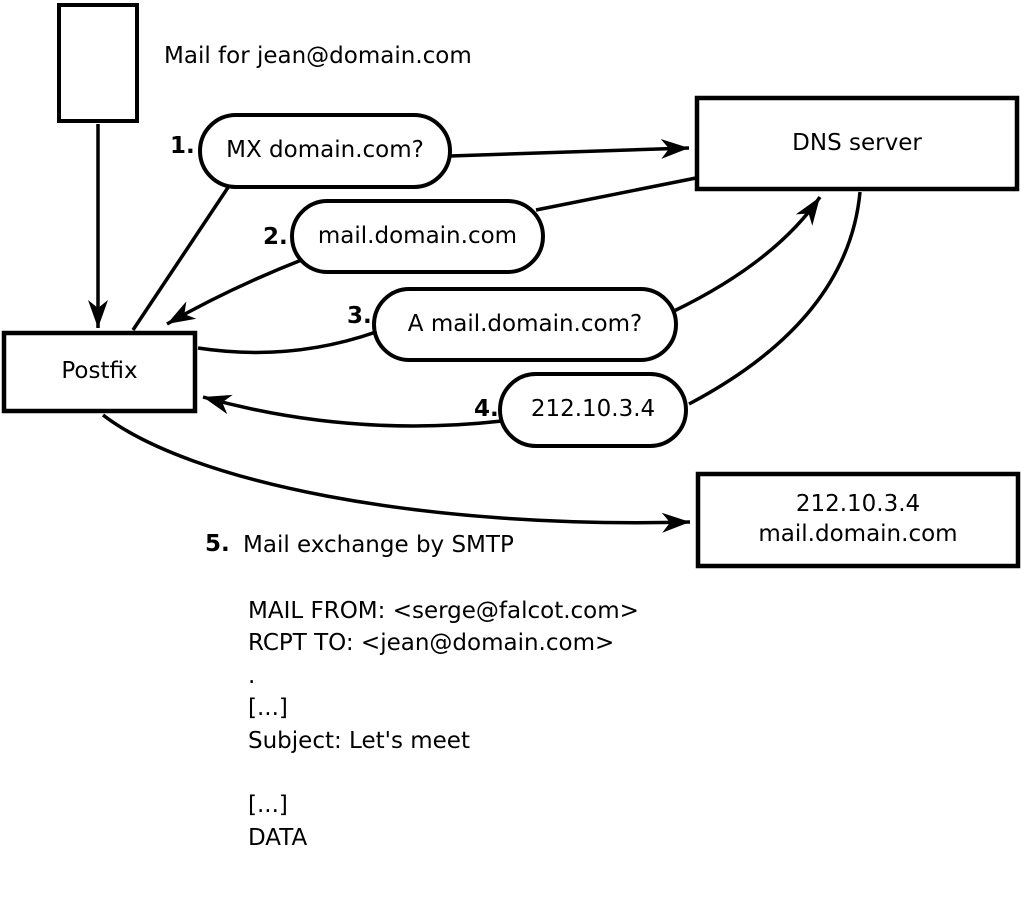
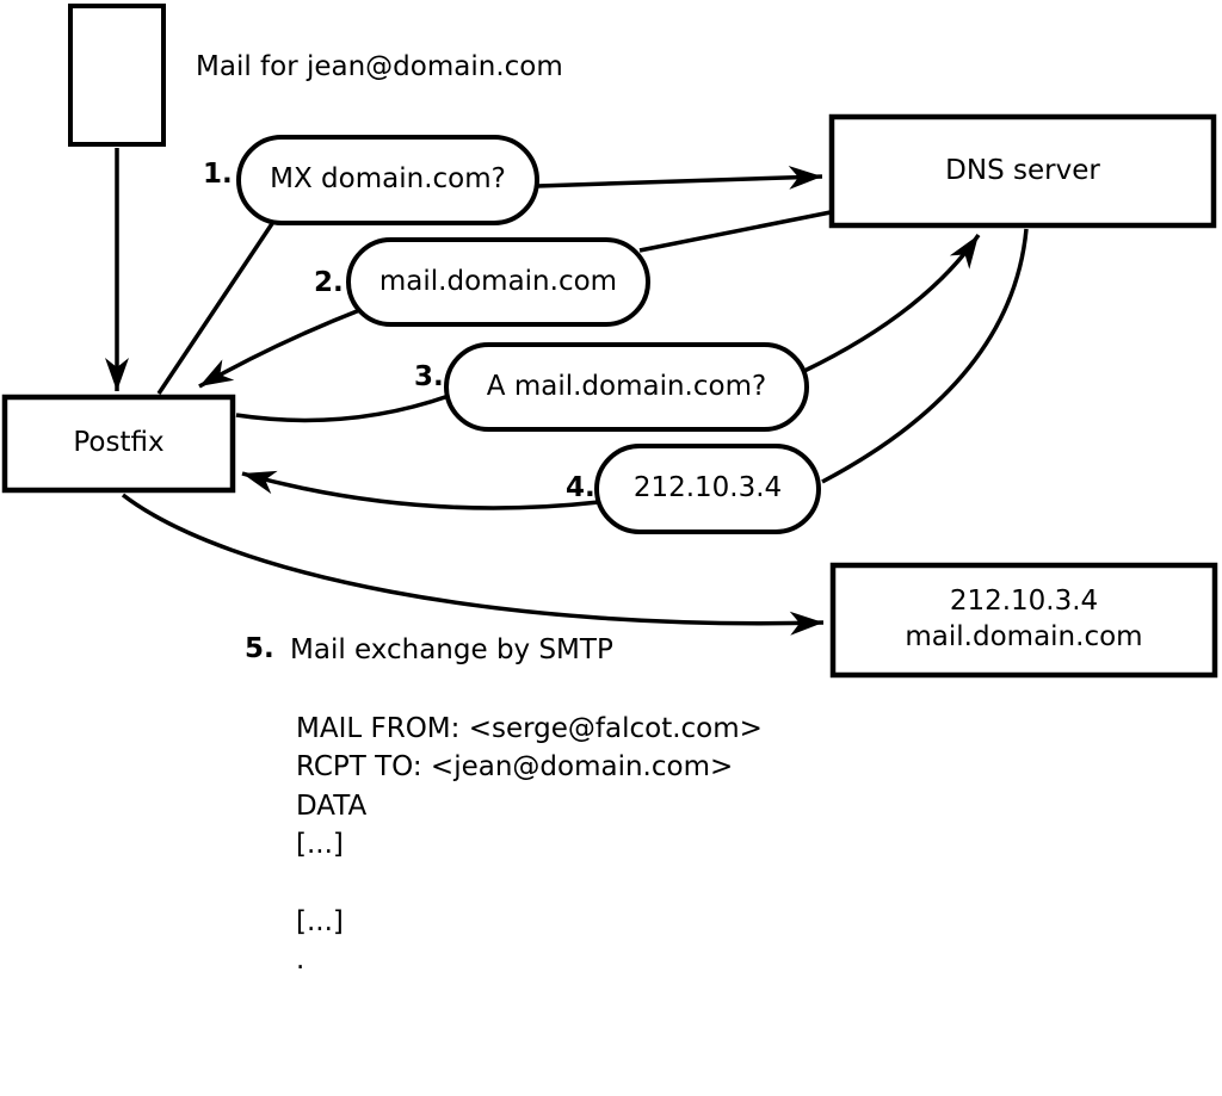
  Mail for jean@domain.com
  1.
  MX domain.com?
  2.
  mail.domain.com
  3.
  A mail.domain.com?
  4.
  212.10.3.4
  Postfix
  DNS server
  212.10.3.4
  mail.domain.com
  5.
  Mail exchange by SMTP
  MAIL FROM: <serge@falcot.com>
  RCPT TO: <jean@domain.com>
- .
+ DATA
  [...]
- Subject: Let's meet
  [...]
- DATA
+ .
